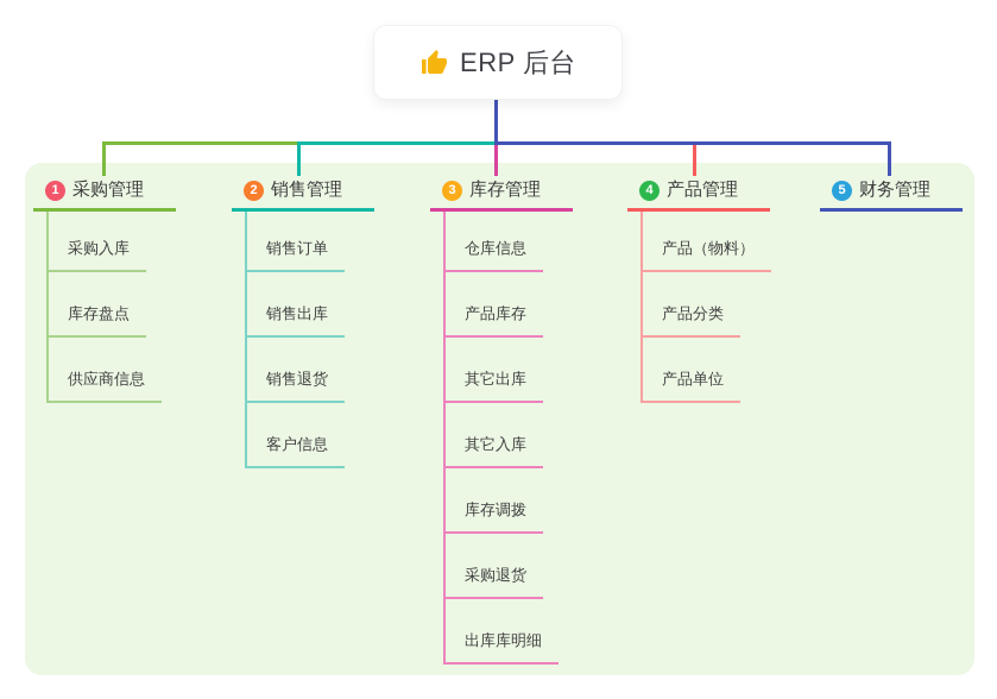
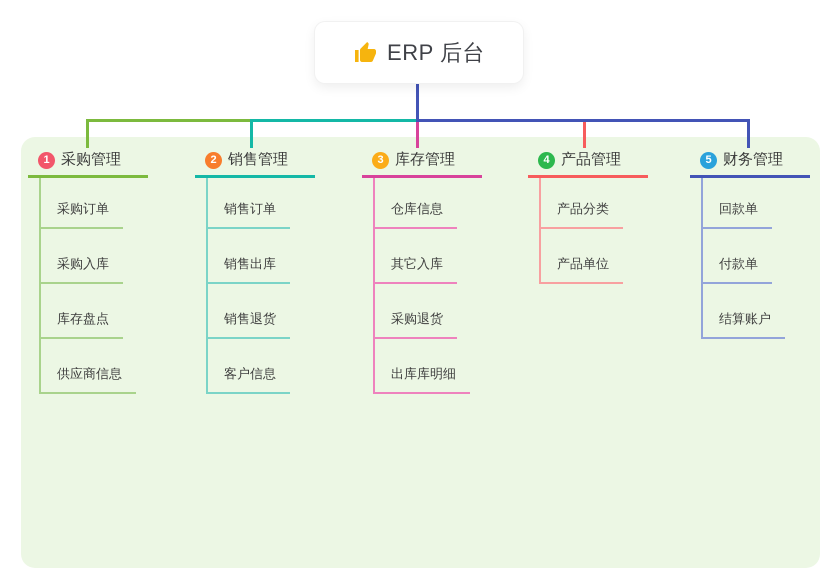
  ERP 后台
  1
  采购管理
+ 采购订单
  采购入库
  库存盘点
  供应商信息
  2
  销售管理
  销售订单
  销售出库
  销售退货
  客户信息
  3
  库存管理
  仓库信息
- 产品库存
- 其它出库
  其它入库
- 库存调拨
  采购退货
  出库库明细
  4
  产品管理
- 产品（物料）
  产品分类
  产品单位
  5
  财务管理
+ 回款单
+ 付款单
+ 结算账户
